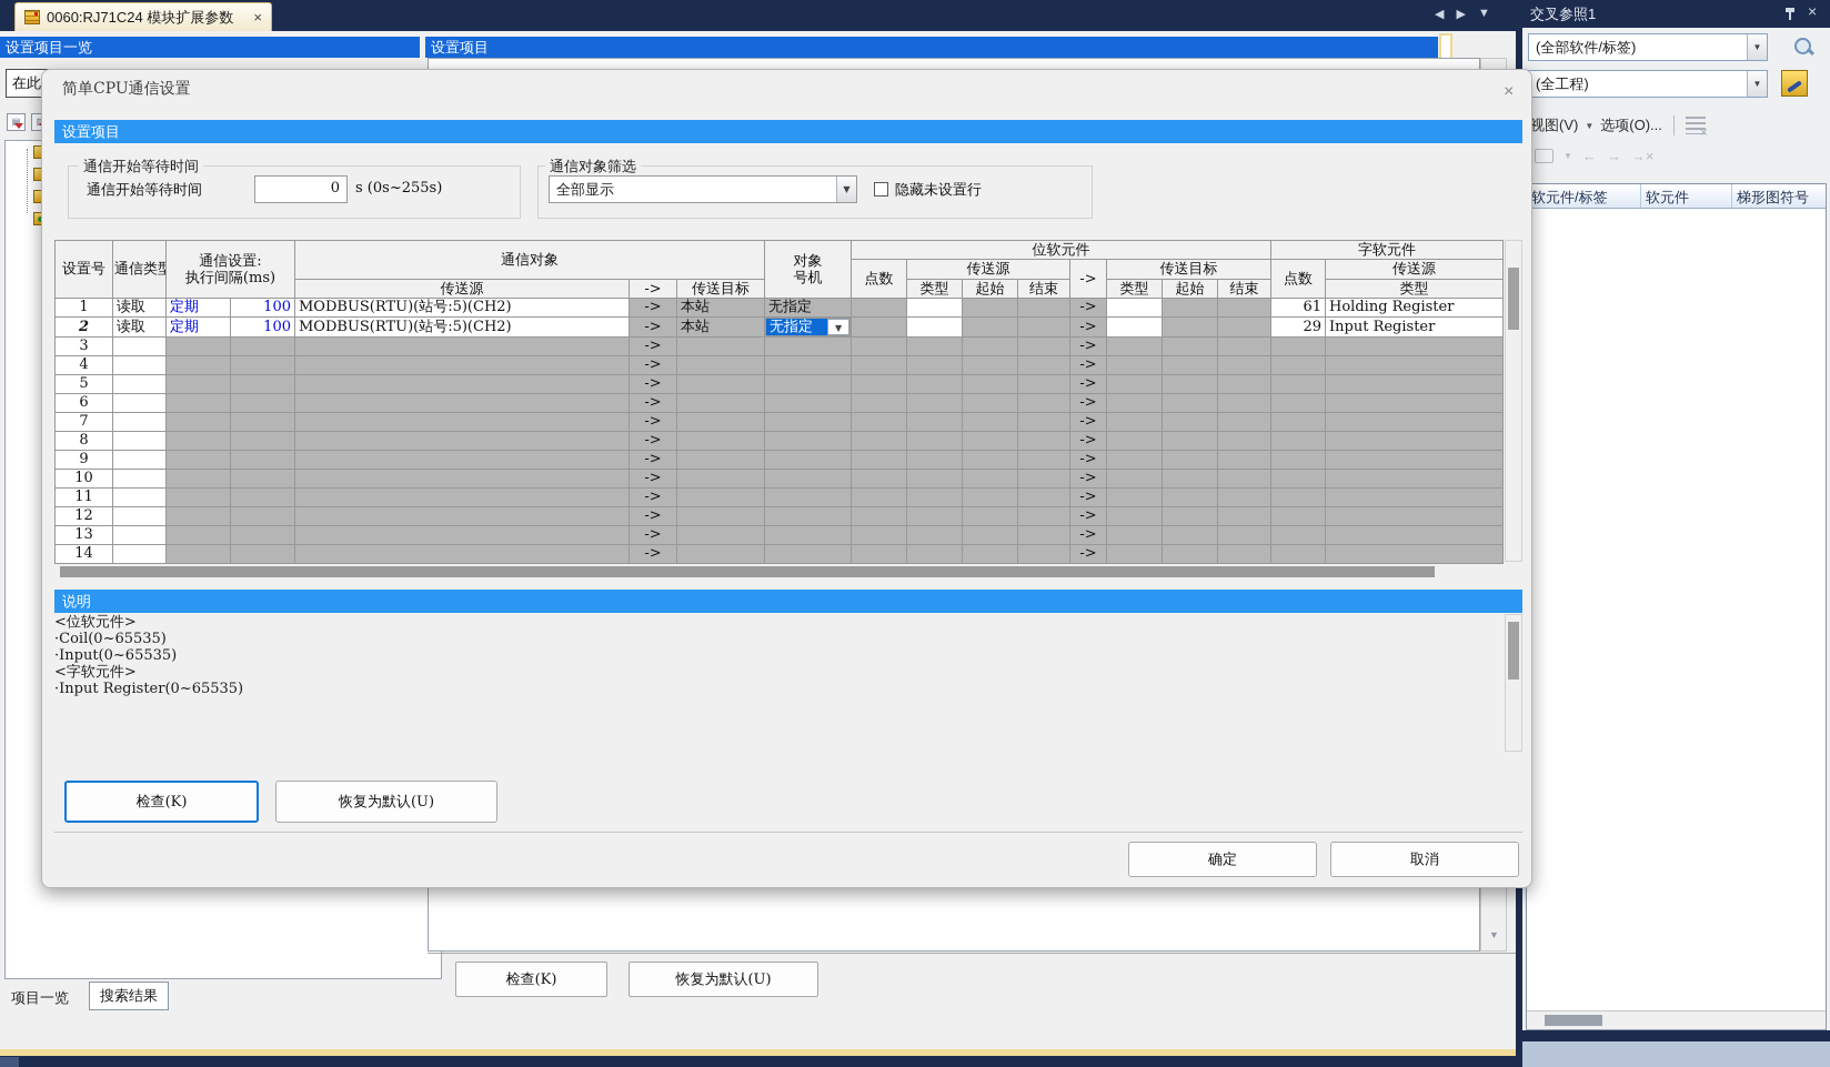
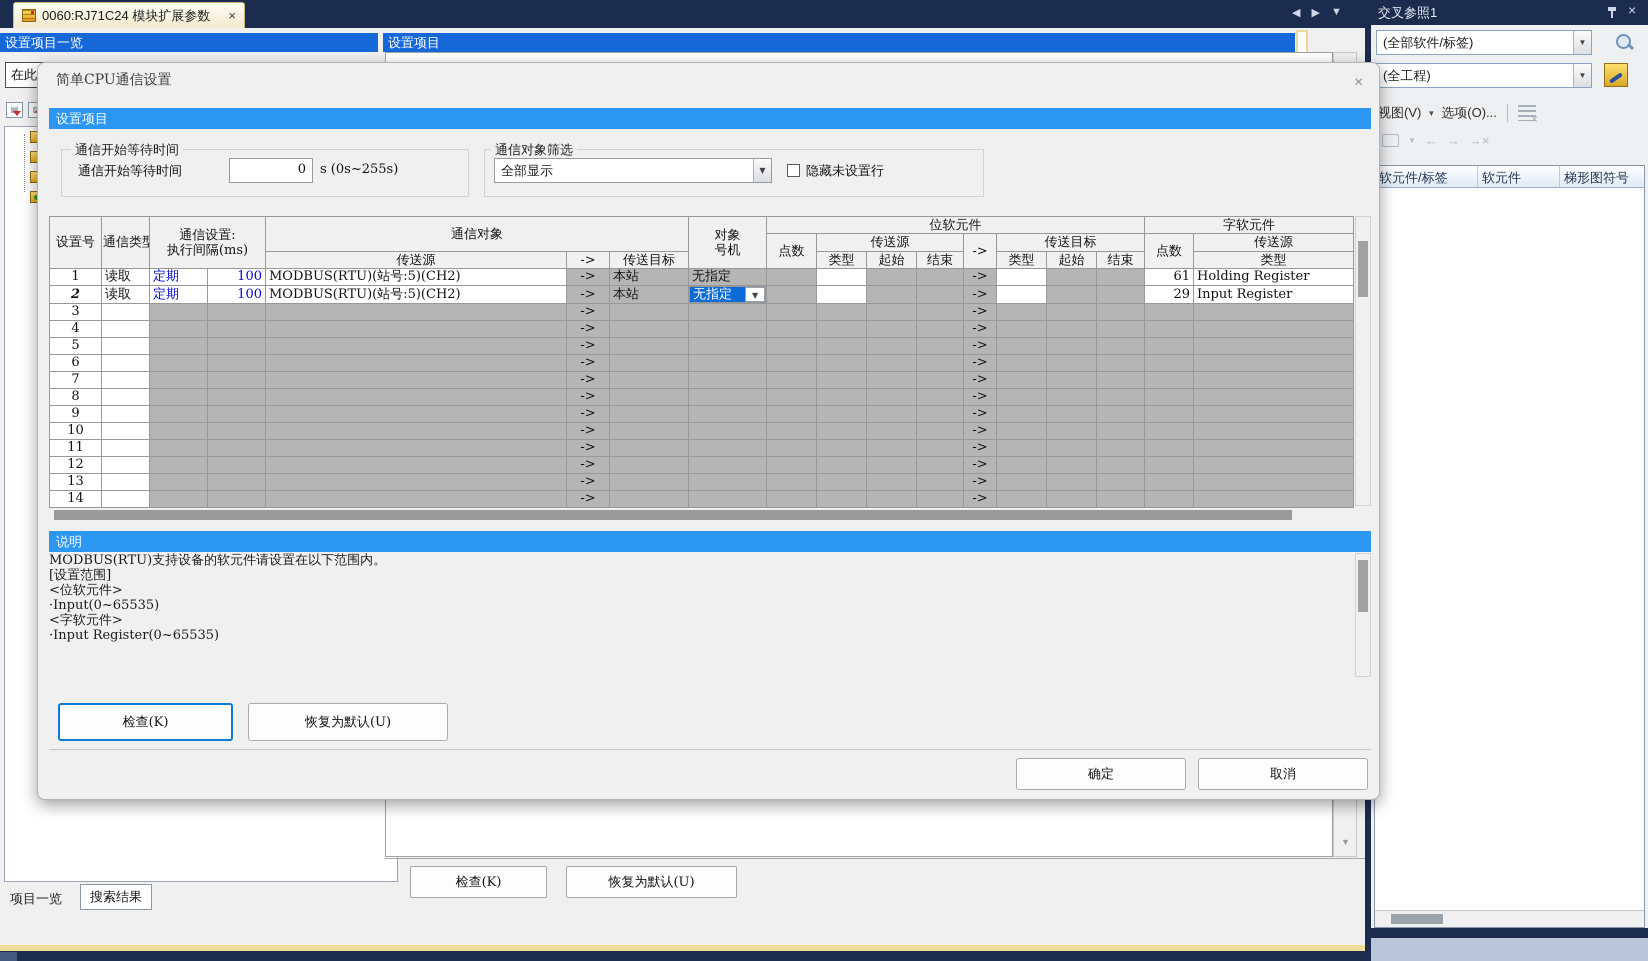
  0060:RJ71C24 模块扩展参数
  ×
  ◀
  ▶
  ▼
  设置项目一览
  设置项目
  在此
  ▤
  项目一览
  搜索结果
  ▼
  检查(K)
  恢复为默认(U)
  交叉参照1
  ×
  (全部软件/标签)
  ▼
  (全工程)
  ▼
  视图(V)
  ▼
  选项(O)...
  ▼
  ←
  →
  →×
  软元件/标签
  软元件
  梯形图符号
  简单CPU通信设置
  ×
  设置项目
  通信开始等待时间
  通信开始等待时间
  0
  s (0s~255s)
  通信对象筛选
  全部显示
  ▼
  隐藏未设置行
  设置号	通信类型	通信设置: 执行间隔(ms)	通信对象	对象 号机	位软元件	字软元件
  点数	传送源	->	传送目标	点数	传送源
  传送源	->	传送目标	类型	起始	结束	类型	起始	结束	类型
  1	读取	定期	100	MODBUS(RTU)(站号:5)(CH2)	->	本站	无指定					->				61	Holding Register
  2	读取	定期	100	MODBUS(RTU)(站号:5)(CH2)	->	本站	无指定 ▼													->				29	Input Register
  3					->							->
  4					->							->
  5					->							->
  6					->							->
  7					->							->
  8					->							->
  9					->							->
  10					->							->
  11					->							->
  12					->							->
  13					->							->
  14					->							->
  说明
+ MODBUS(RTU)支持设备的软元件请设置在以下范围内。
+ [设置范围]
  <位软元件>
- ·Coil(0~65535)
  ·Input(0~65535)
  <字软元件>
  ·Input Register(0~65535)
  检查(K)
  恢复为默认(U)
  确定
  取消
